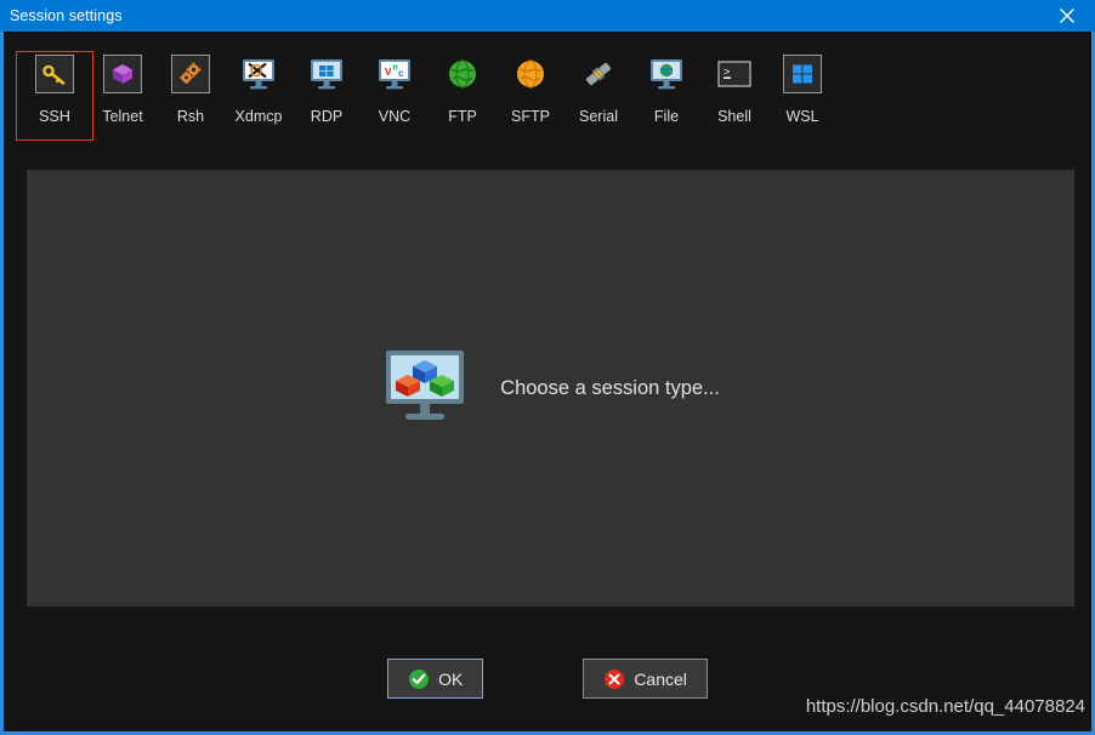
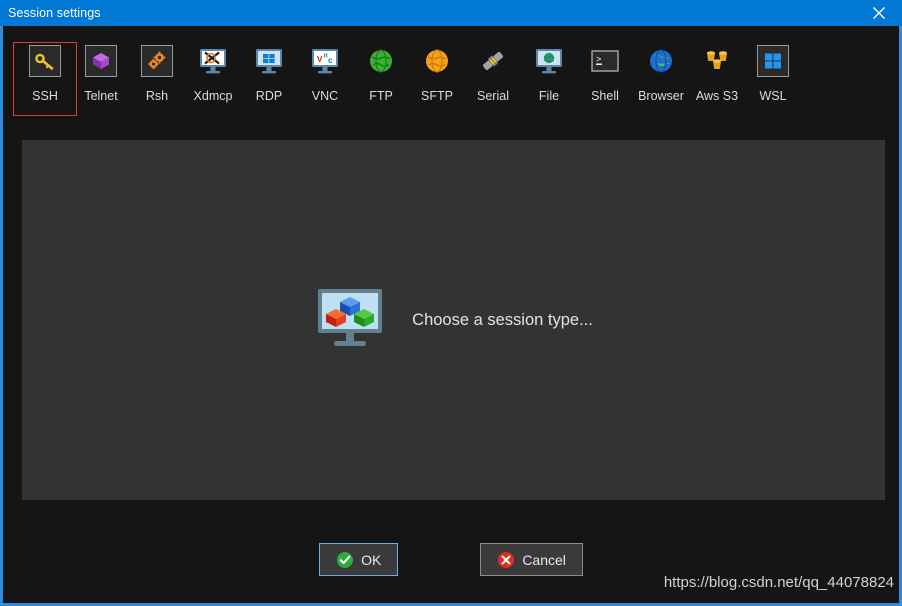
  Session settings
  SSH
  Telnet
  Rsh
  Xdmcp
  RDP
  V
  c
  VNC
  FTP
  SFTP
  Serial
  File
  >
  Shell
+ Browser
+ Aws S3
  WSL
  Choose a session type...
  OK
  Cancel
  https://blog.csdn.net/qq_44078824
